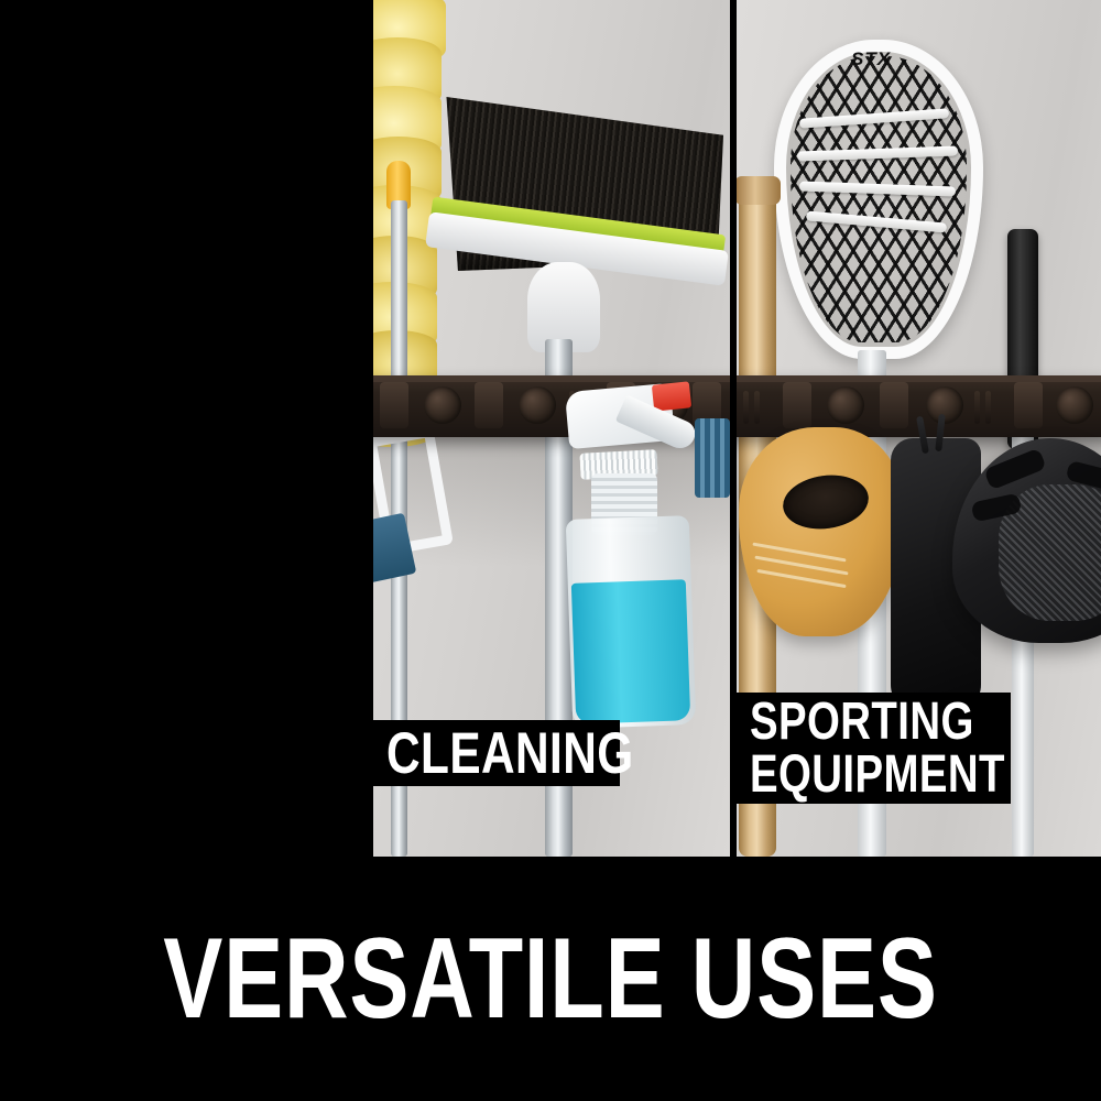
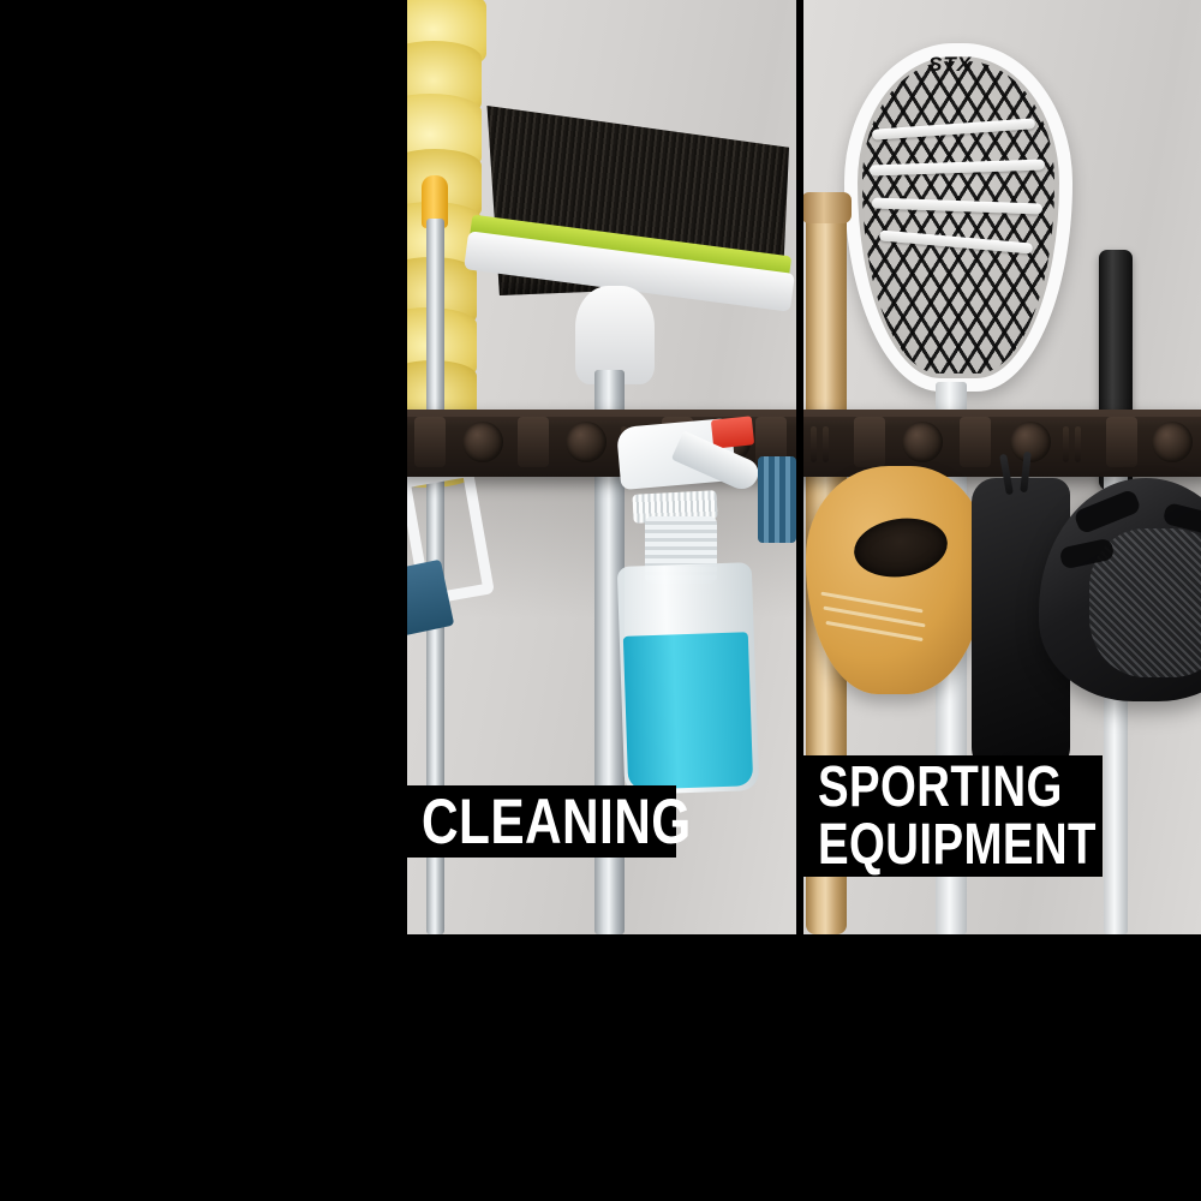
  CLEANING
  STX
  SPORTING
  EQUIPMENT
- VERSATILE USES
